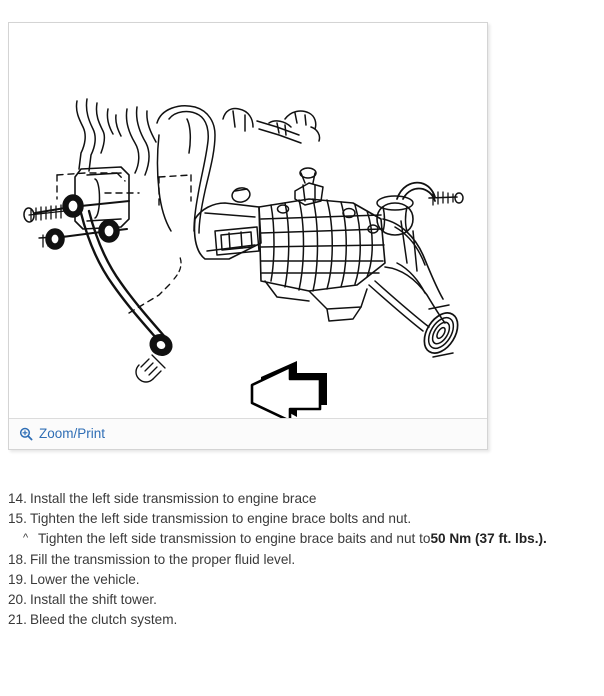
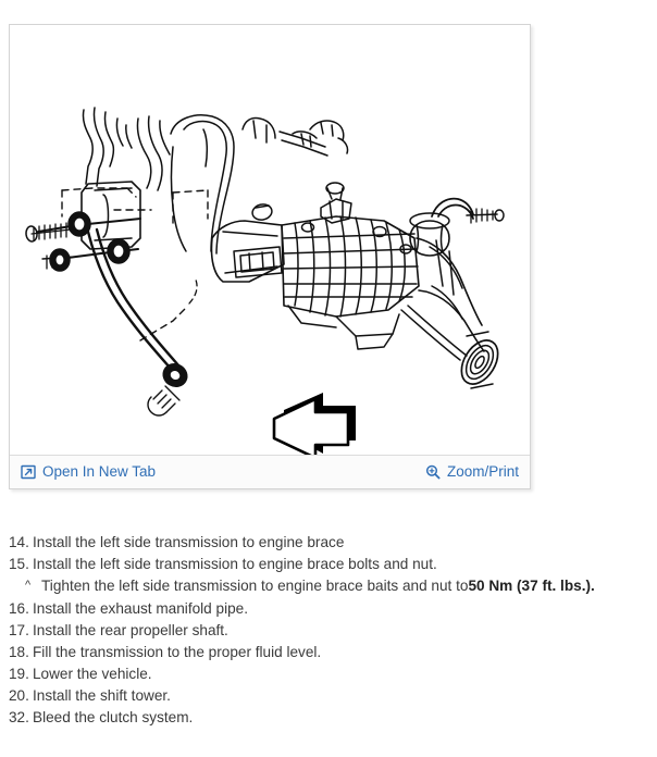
+ Open In New Tab
  Zoom/Print
  14.
  Install the left side transmission to engine brace
  15.
- Tighten the left side transmission to engine brace bolts and nut.
+ Install the left side transmission to engine brace bolts and nut.
  ^
  Tighten the left side transmission to engine brace baits and nut to
  50 Nm (37 ft. lbs.).
+ 16.
+ Install the exhaust manifold pipe.
+ 17.
+ Install the rear propeller shaft.
  18.
  Fill the transmission to the proper fluid level.
  19.
  Lower the vehicle.
  20.
  Install the shift tower.
- 21.
+ 32.
  Bleed the clutch system.
